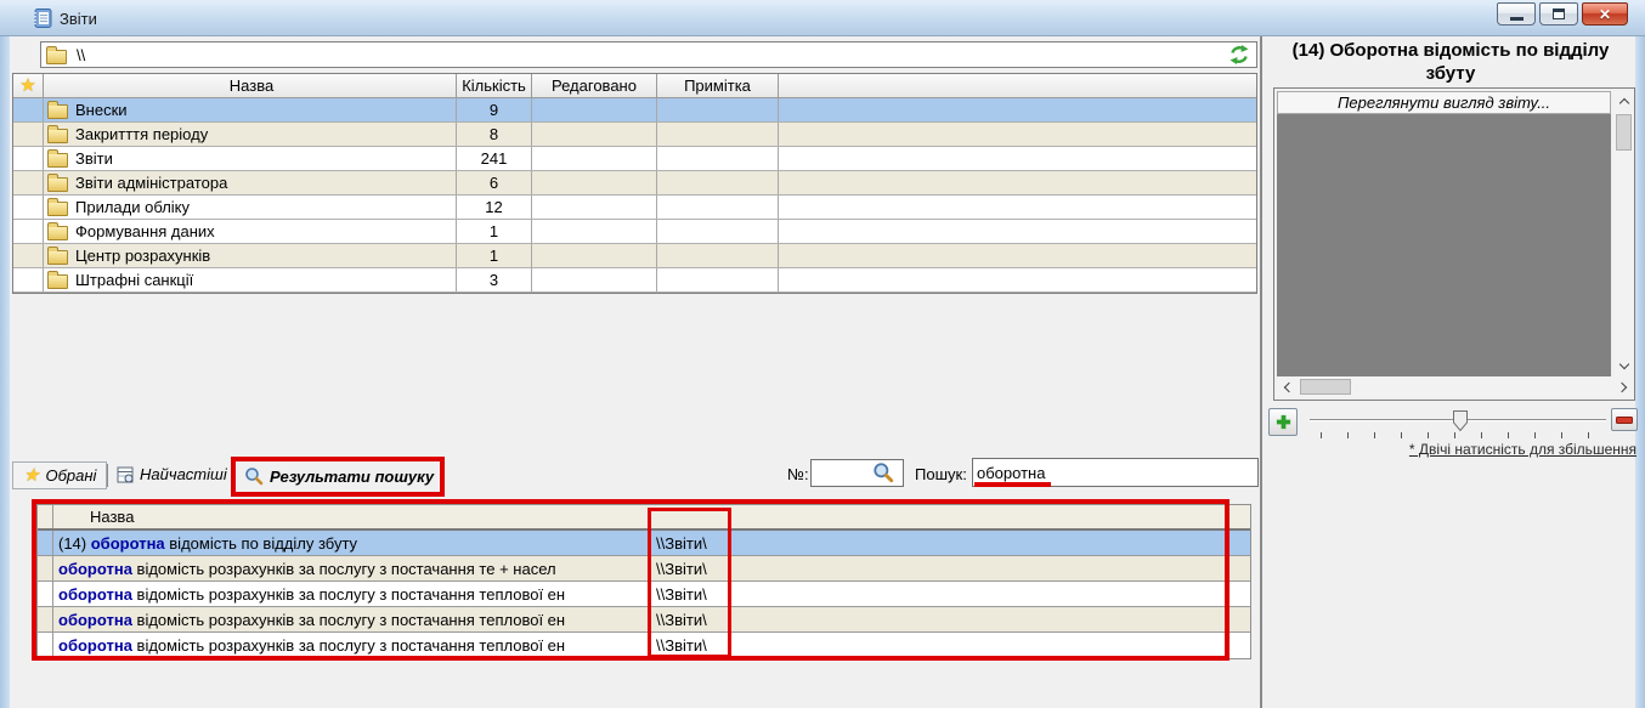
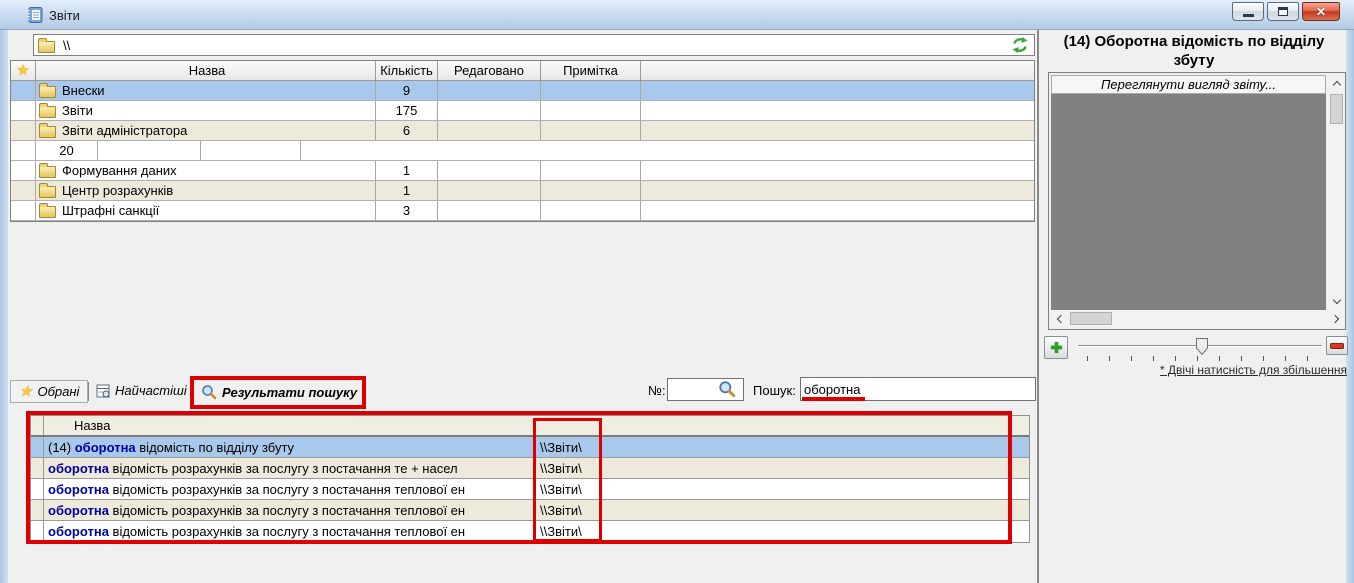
  Звіти
  ✕
  \\
  ★
  Назва
  Кількість
  Редаговано
  Примітка
  Внески
  9
- Закритття періоду
- 8
  Звіти
- 241
+ 175
  Звіти адміністратора
  6
- Прилади обліку
- 12
+ 20
  Формування даних
  1
  Центр розрахунків
  1
  Штрафні санкції
  3
  ★
  Обрані
  Найчастіші
  Результати пошуку
  №:
  Пошук:
  оборотна
  Назва
  (14) оборотна відомість по відділу збуту
  \\Звіти\
  оборотна відомість розрахунків за послугу з постачання те + насел
  \\Звіти\
  оборотна відомість розрахунків за послугу з постачання теплової ен
  \\Звіти\
  оборотна відомість розрахунків за послугу з постачання теплової ен
  \\Звіти\
  оборотна відомість розрахунків за послугу з постачання теплової ен
  \\Звіти\
  (14) Оборотна відомість по відділу збуту
  Переглянути вигляд звіту...
  * Двічі натисність для збільшення
